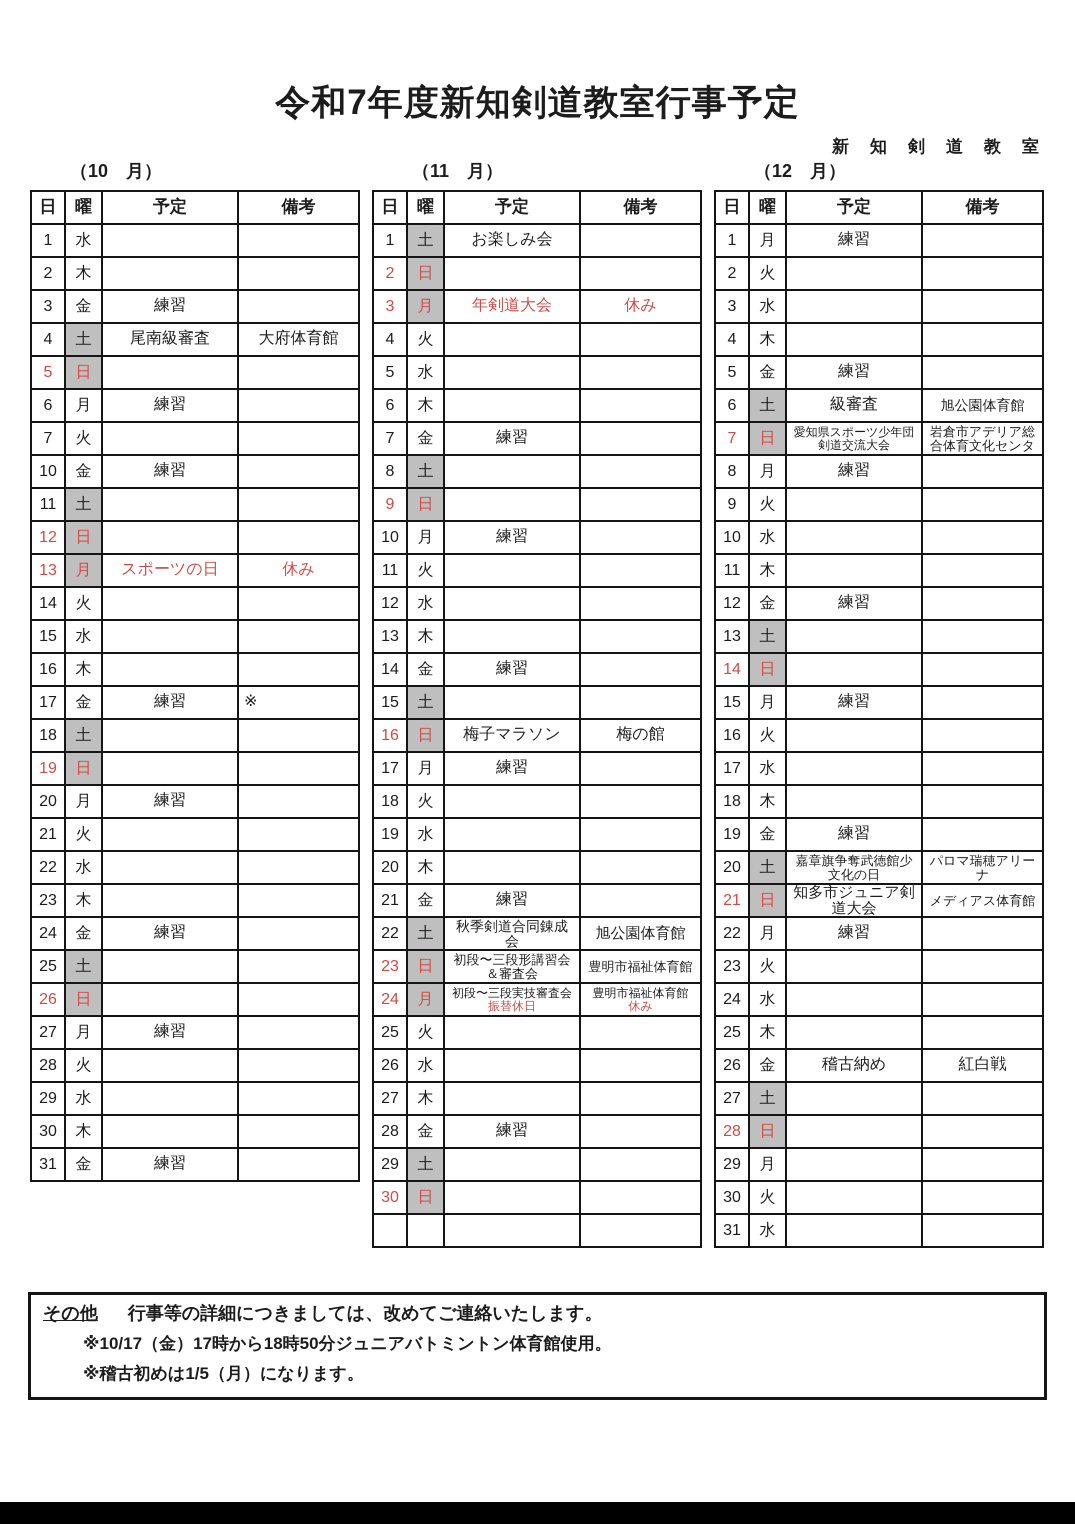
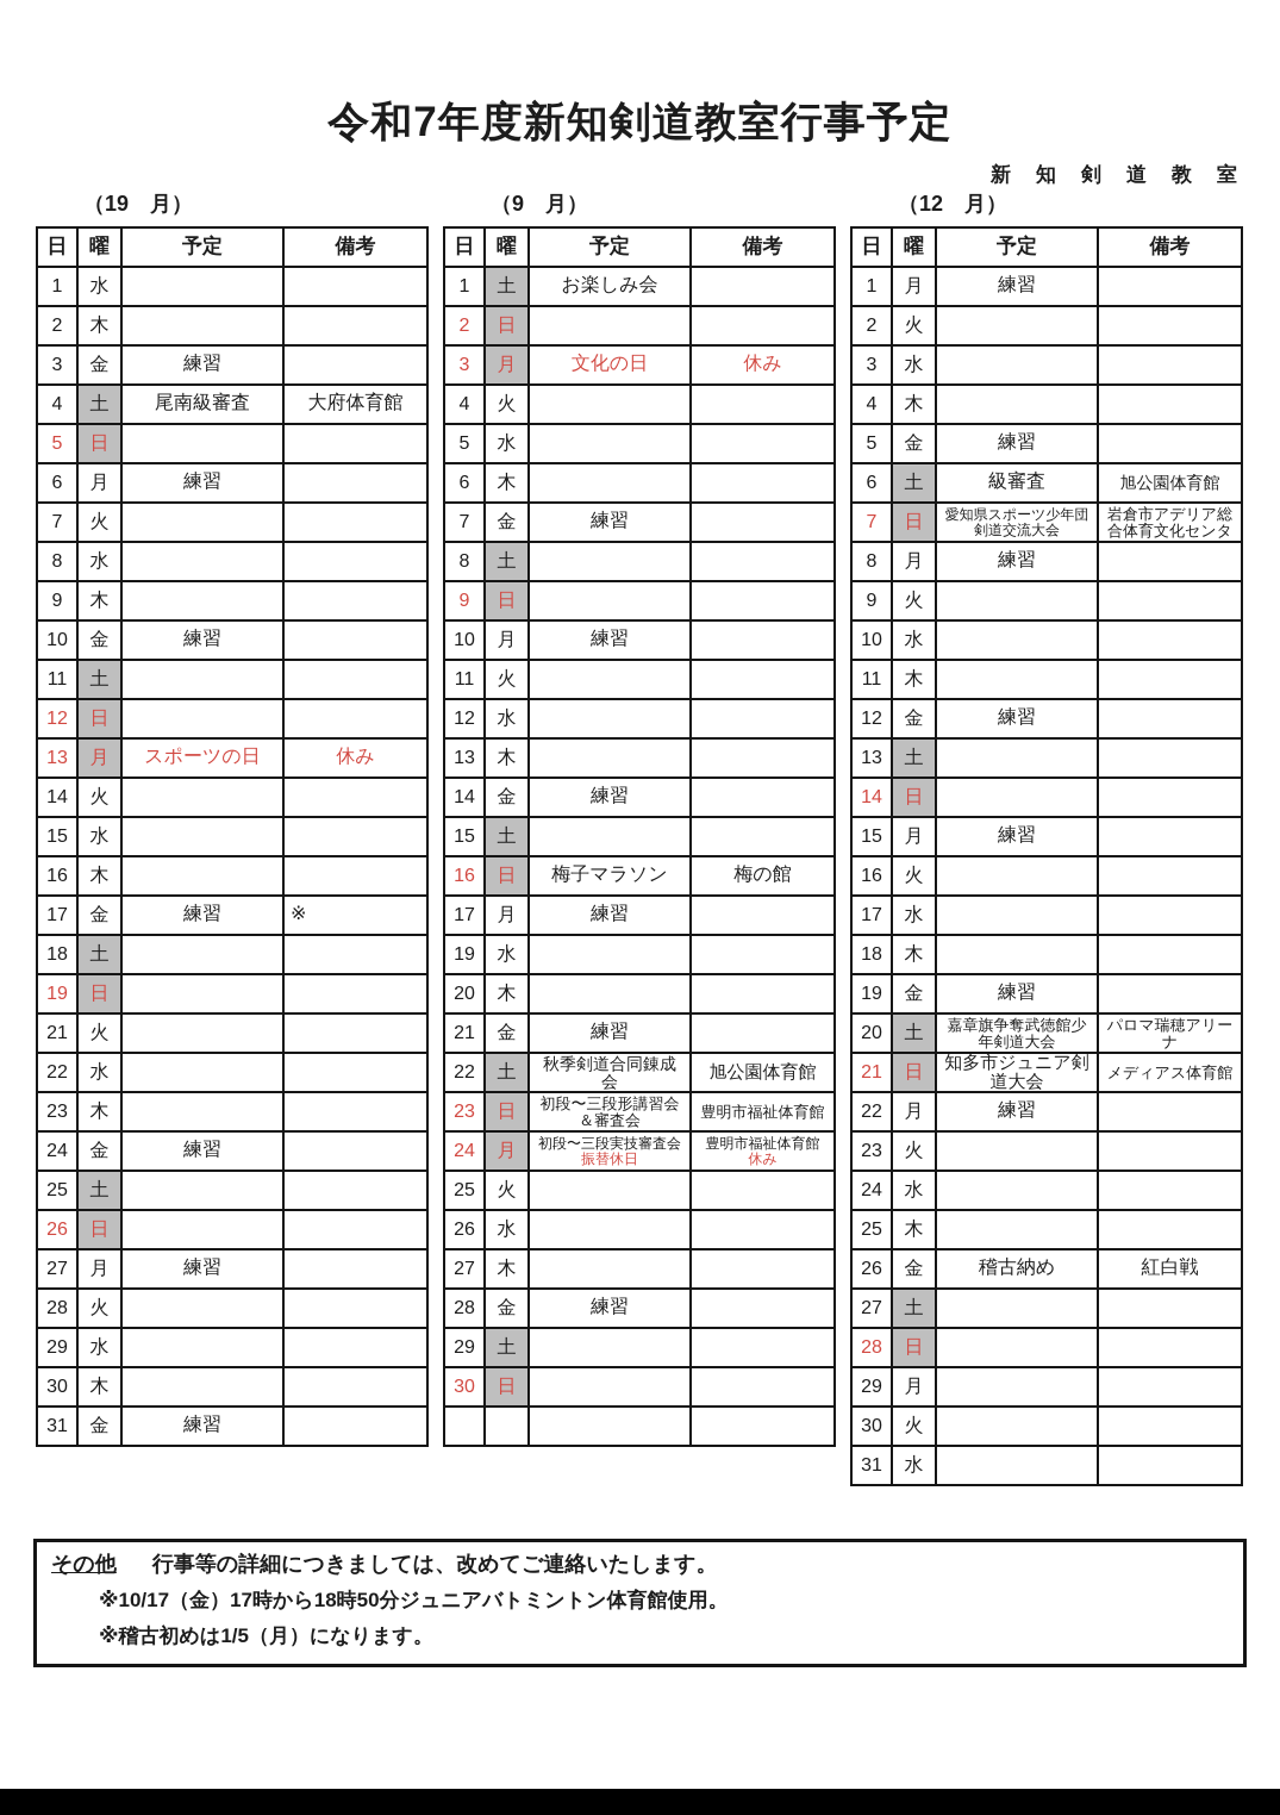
  令和7年度新知剣道教室行事予定
  新 知 剣 道 教 室
- （10 月）
+ （19 月）
  日	曜	予定	備考
  1	水
  2	木
  3	金	練習
  4	土	尾南級審査	大府体育館
  5	日
  6	月	練習
  7	火
+ 8	水
+ 9	木
  10	金	練習
  11	土
  12	日
  13	月	スポーツの日	休み
  14	火
  15	水
  16	木
  17	金	練習	※
  18	土
  19	日
- 20	月	練習
  21	火
  22	水
  23	木
  24	金	練習
  25	土
  26	日
  27	月	練習
  28	火
  29	水
  30	木
  31	金	練習
- （11 月）
+ （9 月）
  日	曜	予定	備考
  1	土	お楽しみ会
  2	日
- 3	月	年剣道大会	休み
+ 3	月	文化の日	休み
  4	火
  5	水
  6	木
  7	金	練習
  8	土
  9	日
  10	月	練習
  11	火
  12	水
  13	木
  14	金	練習
  15	土
  16	日	梅子マラソン	梅の館
  17	月	練習
- 18	火
  19	水
  20	木
  21	金	練習
  22	土	秋季剣道合同錬成会	旭公園体育館
  23	日	初段〜三段形講習会＆審査会	豊明市福祉体育館
  24	月	初段〜三段実技審査会振替休日	豊明市福祉体育館休み
  25	火
  26	水
  27	木
  28	金	練習
  29	土
  30	日
  （12 月）
  日	曜	予定	備考
  1	月	練習
  2	火
  3	水
  4	木
  5	金	練習
  6	土	級審査	旭公園体育館
  7	日	愛知県スポーツ少年団剣道交流大会	岩倉市アデリア総合体育文化センタ
  8	月	練習
  9	火
  10	水
  11	木
  12	金	練習
  13	土
  14	日
  15	月	練習
  16	火
  17	水
  18	木
  19	金	練習
- 20	土	嘉章旗争奪武徳館少文化の日	パロマ瑞穂アリーナ
+ 20	土	嘉章旗争奪武徳館少年剣道大会	パロマ瑞穂アリーナ
  21	日	知多市ジュニア剣道大会	メディアス体育館
  22	月	練習
  23	火
  24	水
  25	木
  26	金	稽古納め	紅白戦
  27	土
  28	日
  29	月
  30	火
  31	水
  その他 行事等の詳細につきましては、改めてご連絡いたします。
  ※10/17（金）17時から18時50分ジュニアバトミントン体育館使用。
  ※稽古初めは1/5（月）になります。
